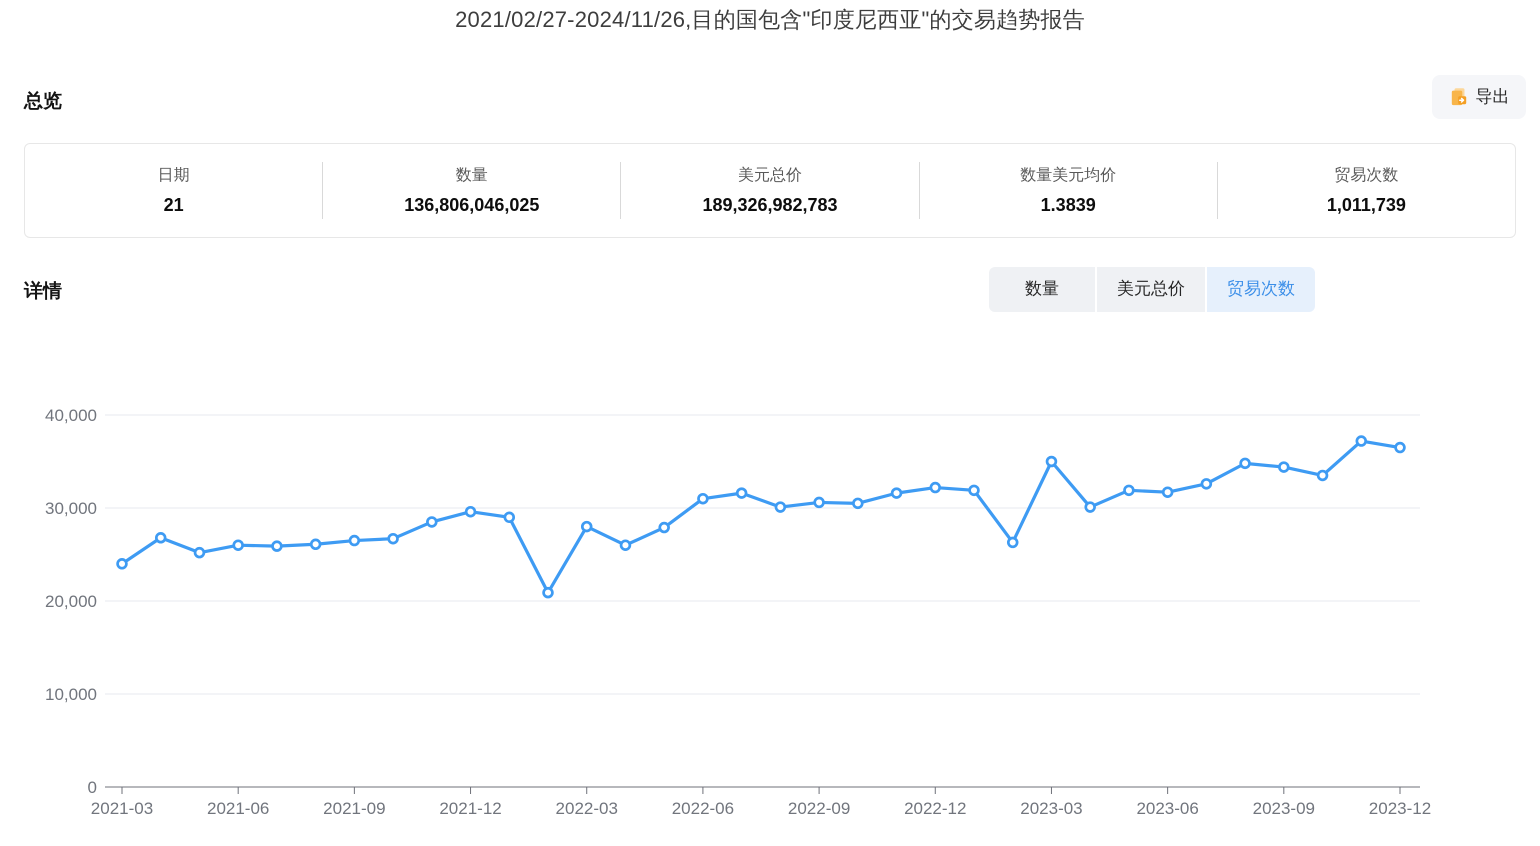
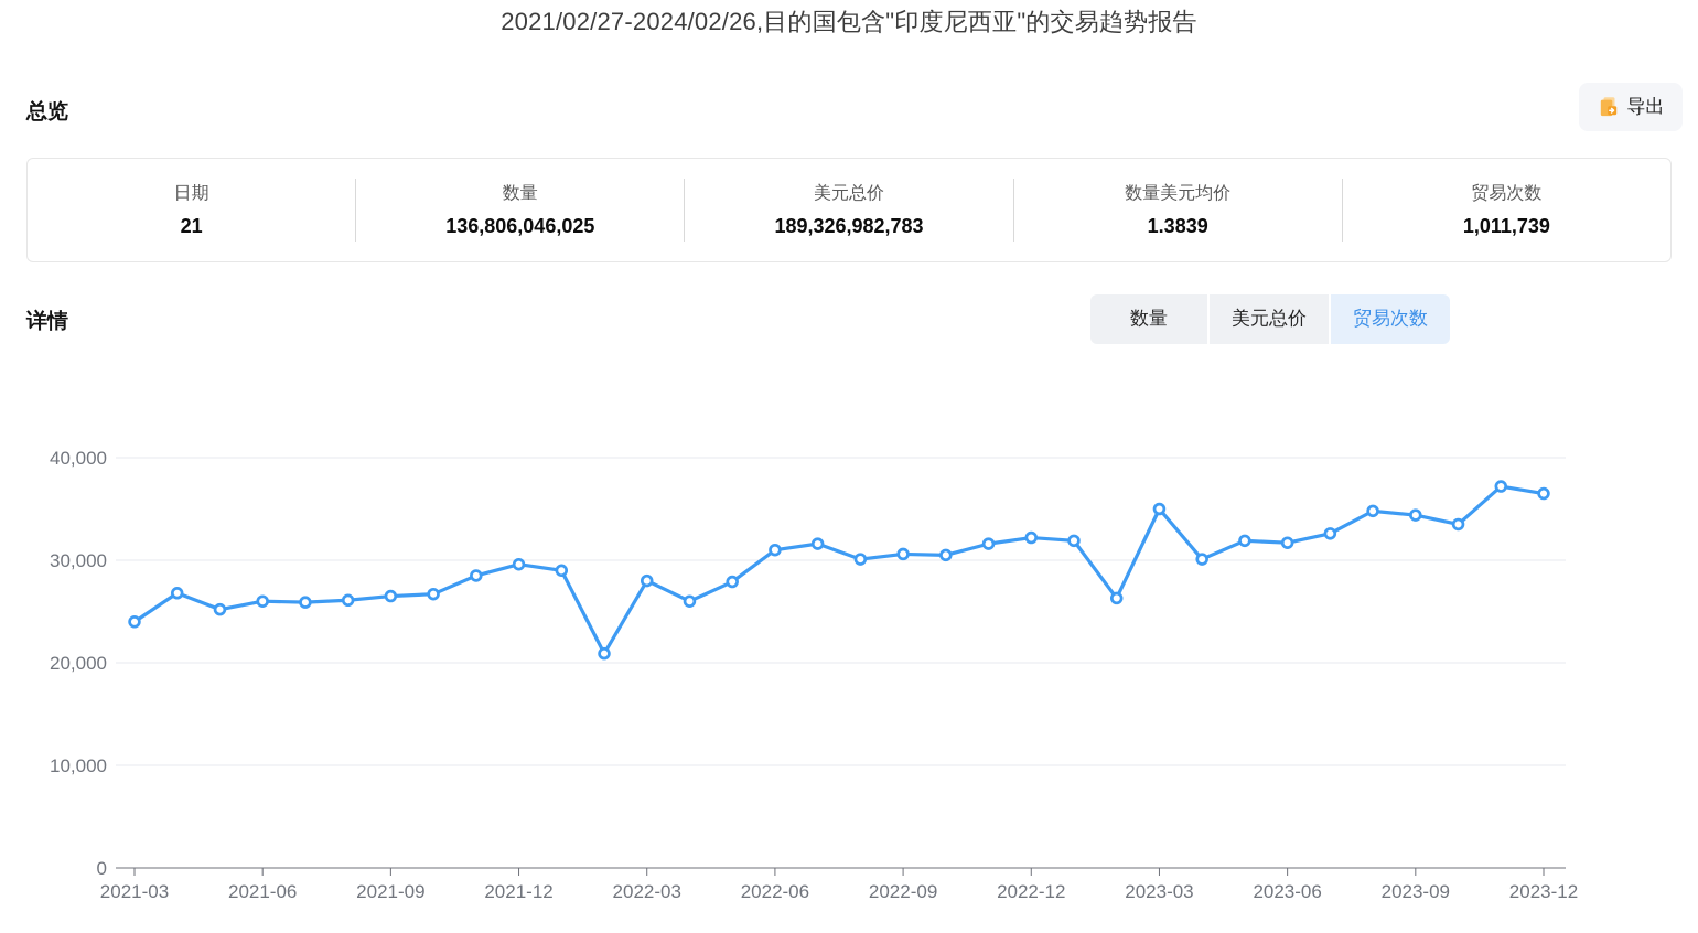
- 2021/02/27-2024/11/26,目的国包含"印度尼西亚"的交易趋势报告
+ 2021/02/27-2024/02/26,目的国包含"印度尼西亚"的交易趋势报告
  总览
  导出
  日期
  21
  数量
  136,806,046,025
  美元总价
  189,326,982,783
  数量美元均价
  1.3839
  贸易次数
  1,011,739
  详情
  数量
  美元总价
  贸易次数
  0
  10,000
  20,000
  30,000
  40,000
  2021-03
  2021-06
  2021-09
  2021-12
  2022-03
  2022-06
  2022-09
  2022-12
  2023-03
  2023-06
  2023-09
  2023-12
